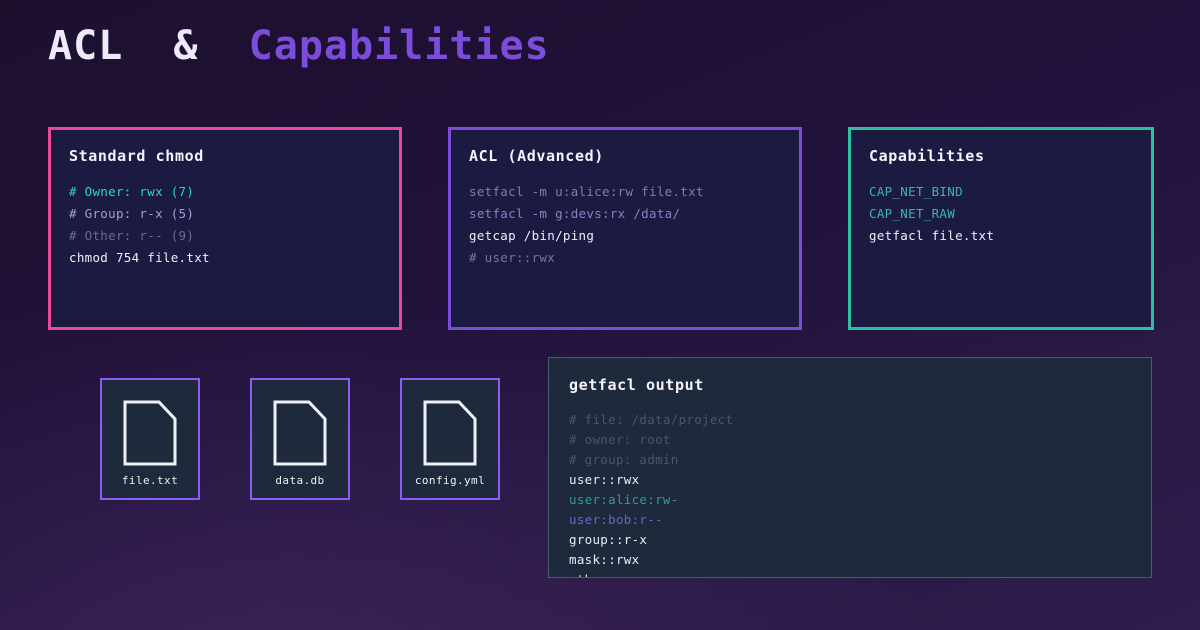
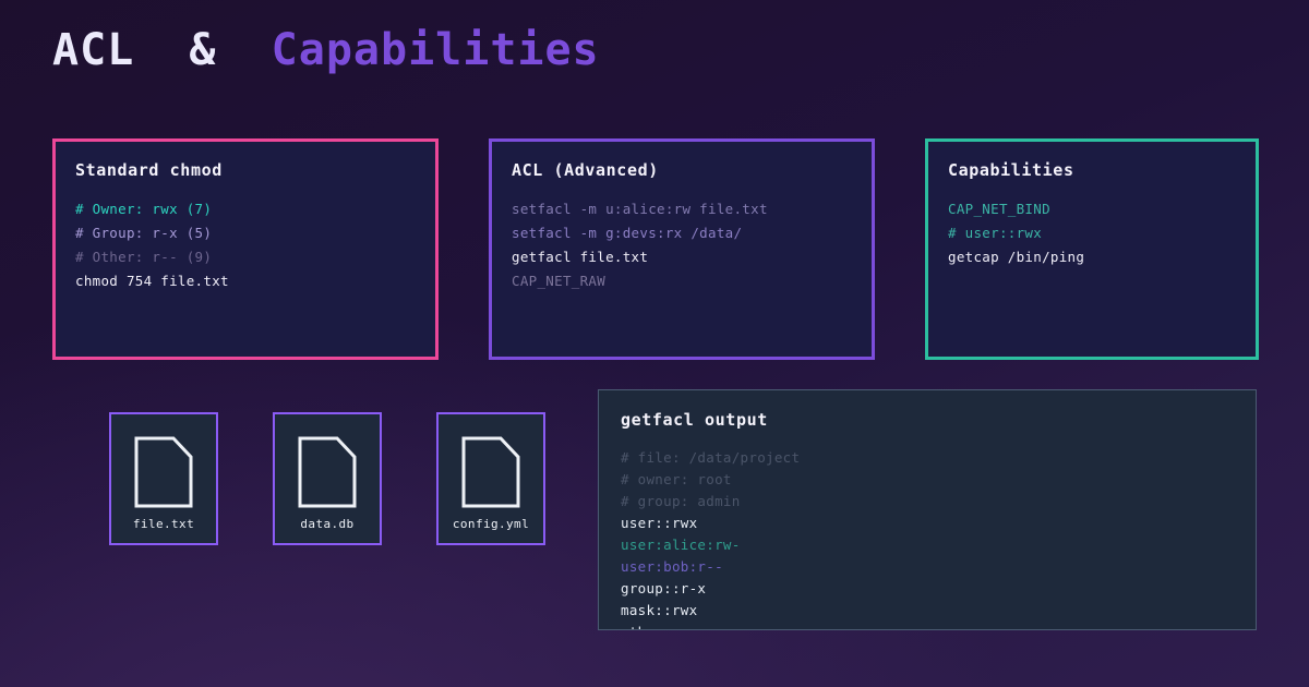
  ACL & Capabilities
  Standard chmod
  # Owner: rwx (7)
  # Group: r-x (5)
  # Other: r-- (9)
  chmod 754 file.txt
  ACL (Advanced)
  setfacl -m u:alice:rw file.txt
  setfacl -m g:devs:rx /data/
- getcap /bin/ping
+ getfacl file.txt
- # user::rwx
+ CAP_NET_RAW
  Capabilities
  CAP_NET_BIND
- CAP_NET_RAW
+ # user::rwx
- getfacl file.txt
+ getcap /bin/ping
  file.txt
  data.db
  config.yml
  getfacl output
  # file: /data/project
  # owner: root
  # group: admin
  user::rwx
  user:alice:rw-
  user:bob:r--
  group::r-x
  mask::rwx
